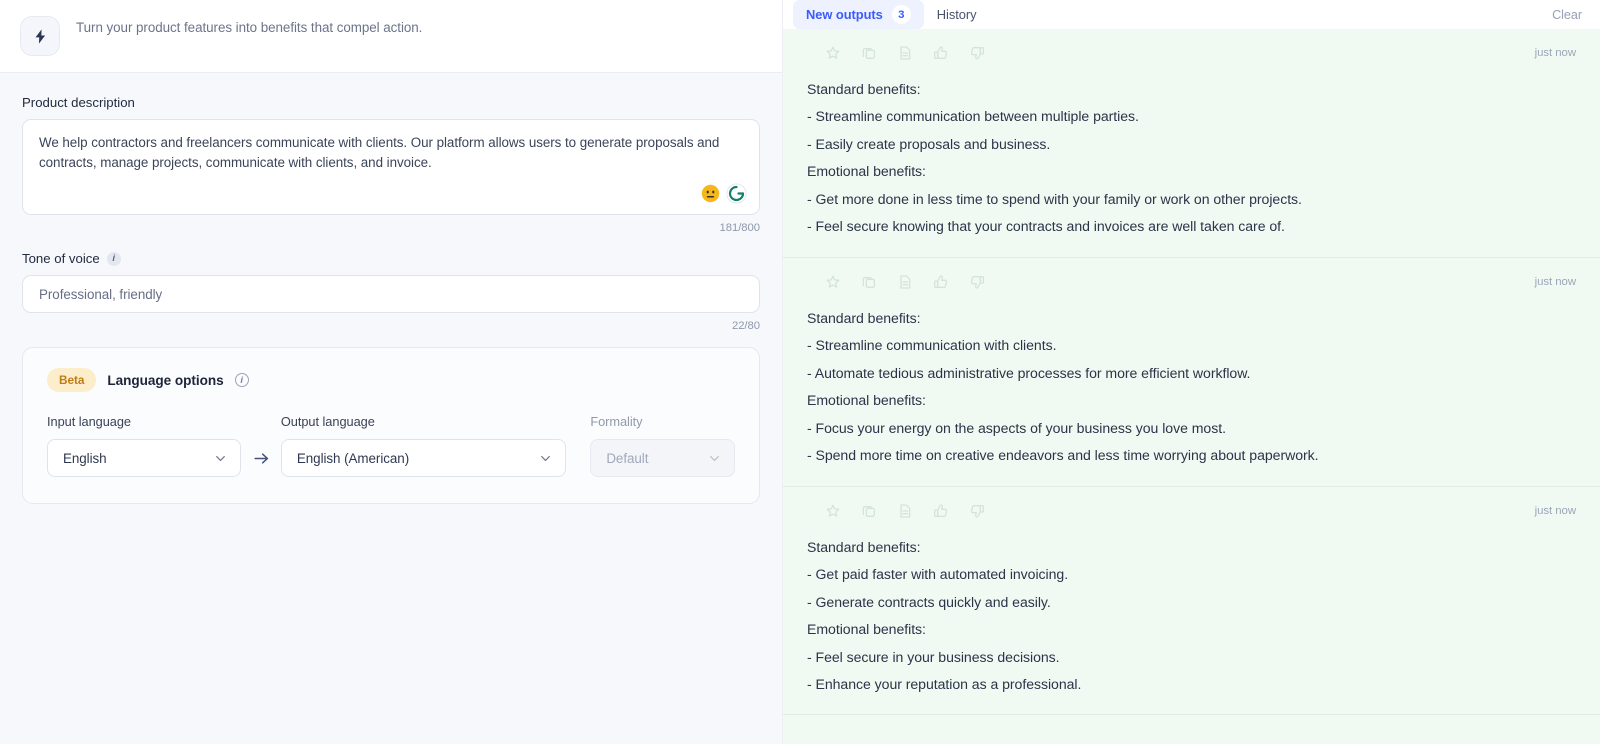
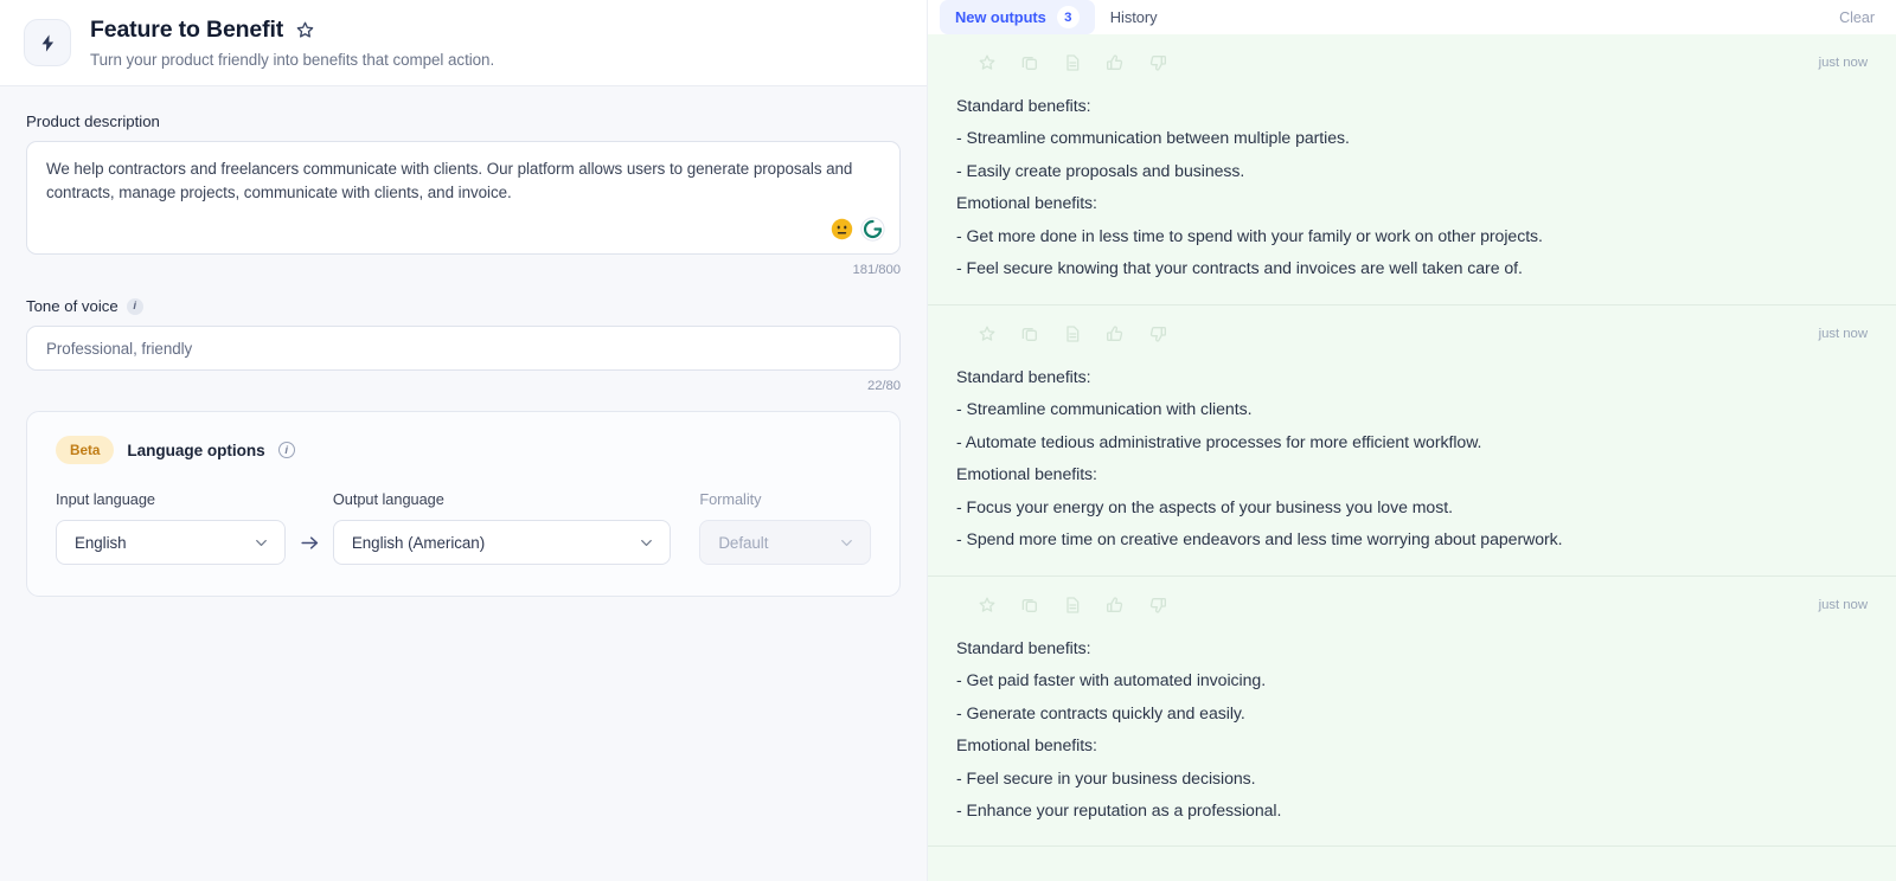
+ Feature to Benefit
- Turn your product features into benefits that compel action.
+ Turn your product friendly into benefits that compel action.
  Product description
  We help contractors and freelancers communicate with clients. Our platform allows users to generate proposals and contracts, manage projects, communicate with clients, and invoice.
  181/800
  Tone of voice
  i
  Professional, friendly
  22/80
  Beta
  Language options
  i
  Input language
  English
  Output language
  English (American)
  Formality
  Default
  New outputs
  3
  History
  Clear
  just now
  Standard benefits:
  - Streamline communication between multiple parties.
  - Easily create proposals and business.
  Emotional benefits:
  - Get more done in less time to spend with your family or work on other projects.
  - Feel secure knowing that your contracts and invoices are well taken care of.
  just now
  Standard benefits:
  - Streamline communication with clients.
  - Automate tedious administrative processes for more efficient workflow.
  Emotional benefits:
  - Focus your energy on the aspects of your business you love most.
  - Spend more time on creative endeavors and less time worrying about paperwork.
  just now
  Standard benefits:
  - Get paid faster with automated invoicing.
  - Generate contracts quickly and easily.
  Emotional benefits:
  - Feel secure in your business decisions.
  - Enhance your reputation as a professional.
